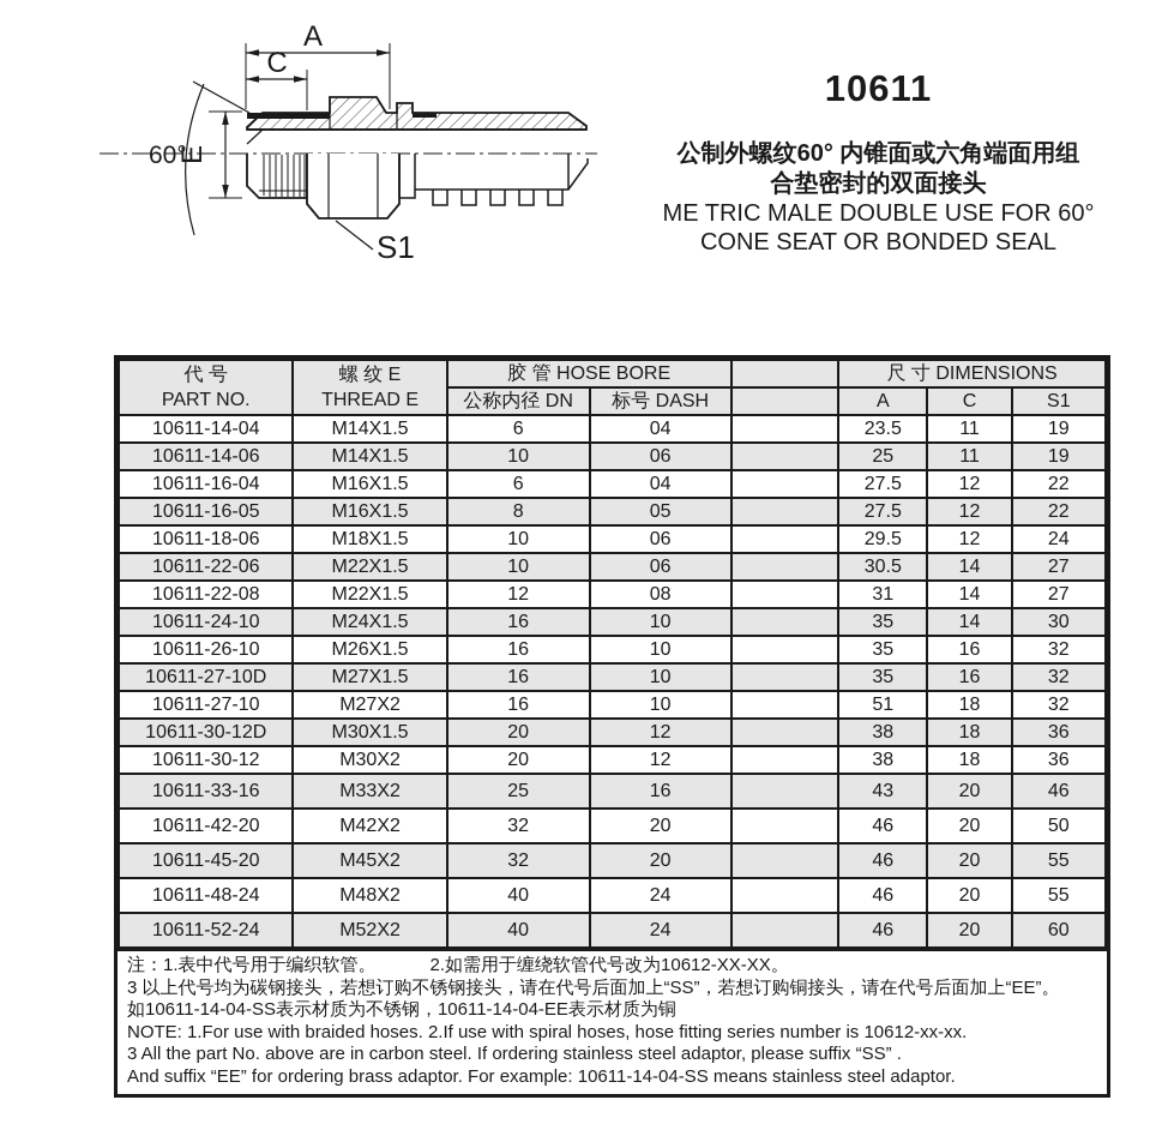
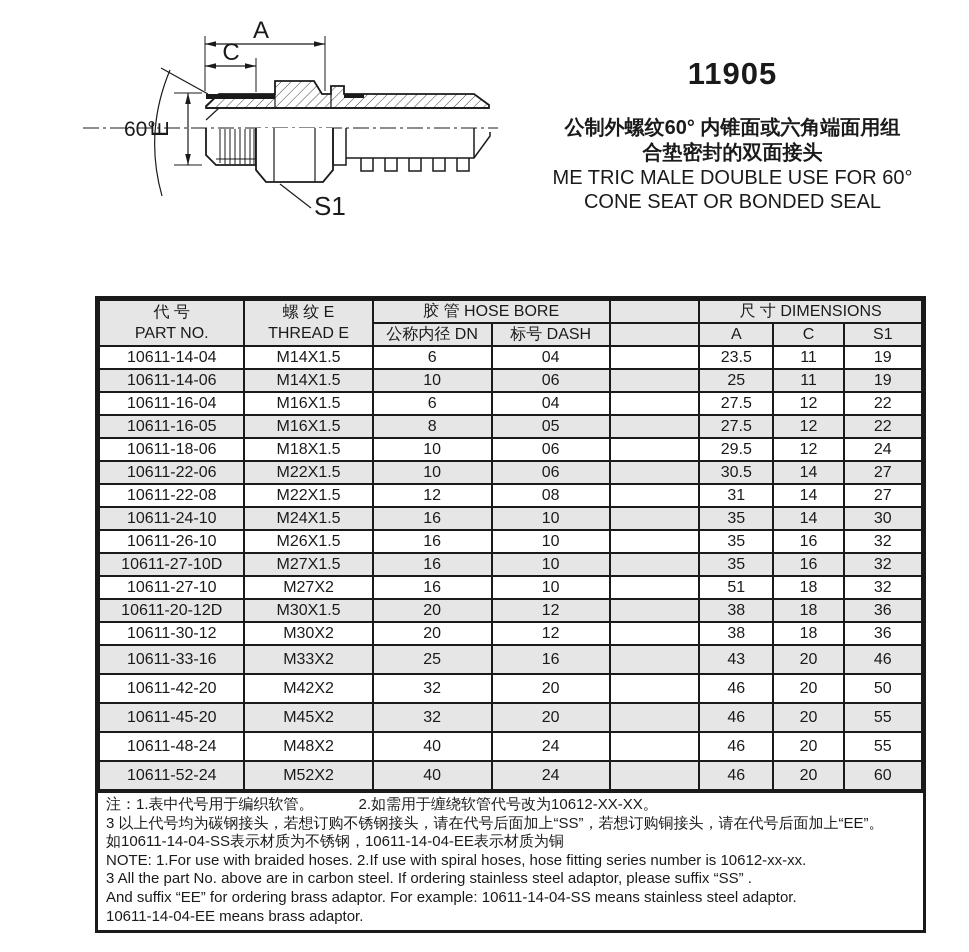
  A
  C
  60°
  S1
- 10611
+ 11905
  公制外螺纹60° 内锥面或六角端面用组
  合垫密封的双面接头
  ME TRIC MALE DOUBLE USE FOR 60°
  CONE SEAT OR BONDED SEAL
  代 号 PART NO.	螺 纹 E THREAD E	胶 管 HOSE BORE		尺 寸 DIMENSIONS
  公称内径 DN	标号 DASH		A	C	S1
  10611-14-04	M14X1.5	6	04		23.5	11	19
  10611-14-06	M14X1.5	10	06		25	11	19
  10611-16-04	M16X1.5	6	04		27.5	12	22
  10611-16-05	M16X1.5	8	05		27.5	12	22
  10611-18-06	M18X1.5	10	06		29.5	12	24
  10611-22-06	M22X1.5	10	06		30.5	14	27
  10611-22-08	M22X1.5	12	08		31	14	27
  10611-24-10	M24X1.5	16	10		35	14	30
  10611-26-10	M26X1.5	16	10		35	16	32
  10611-27-10D	M27X1.5	16	10		35	16	32
  10611-27-10	M27X2	16	10		51	18	32
- 10611-30-12D	M30X1.5	20	12		38	18	36
+ 10611-20-12D	M30X1.5	20	12		38	18	36
  10611-30-12	M30X2	20	12		38	18	36
  10611-33-16	M33X2	25	16		43	20	46
  10611-42-20	M42X2	32	20		46	20	50
  10611-45-20	M45X2	32	20		46	20	55
  10611-48-24	M48X2	40	24		46	20	55
  10611-52-24	M52X2	40	24		46	20	60
  注：1.表中代号用于编织软管。 2.如需用于缠绕软管代号改为10612-XX-XX。
  3 以上代号均为碳钢接头，若想订购不锈钢接头，请在代号后面加上“SS”，若想订购铜接头，请在代号后面加上“EE”。
  如10611-14-04-SS表示材质为不锈钢，10611-14-04-EE表示材质为铜
  NOTE: 1.For use with braided hoses. 2.If use with spiral hoses, hose fitting series number is 10612-xx-xx.
  3 All the part No. above are in carbon steel. If ordering stainless steel adaptor, please suffix “SS” .
  And suffix “EE” for ordering brass adaptor. For example: 10611-14-04-SS means stainless steel adaptor.
+ 10611-14-04-EE means brass adaptor.
